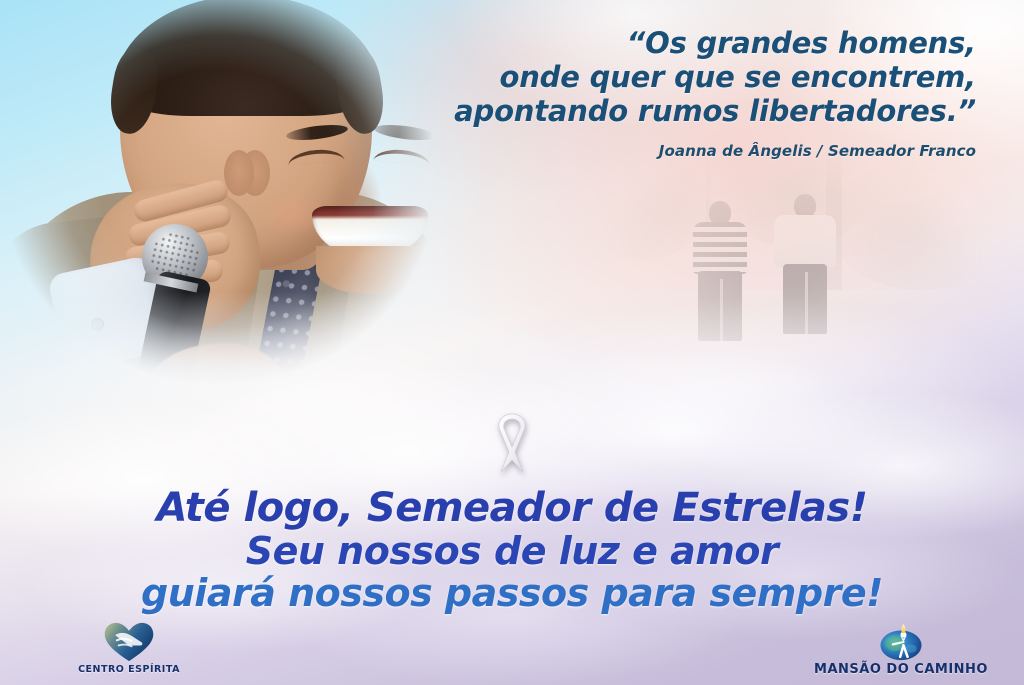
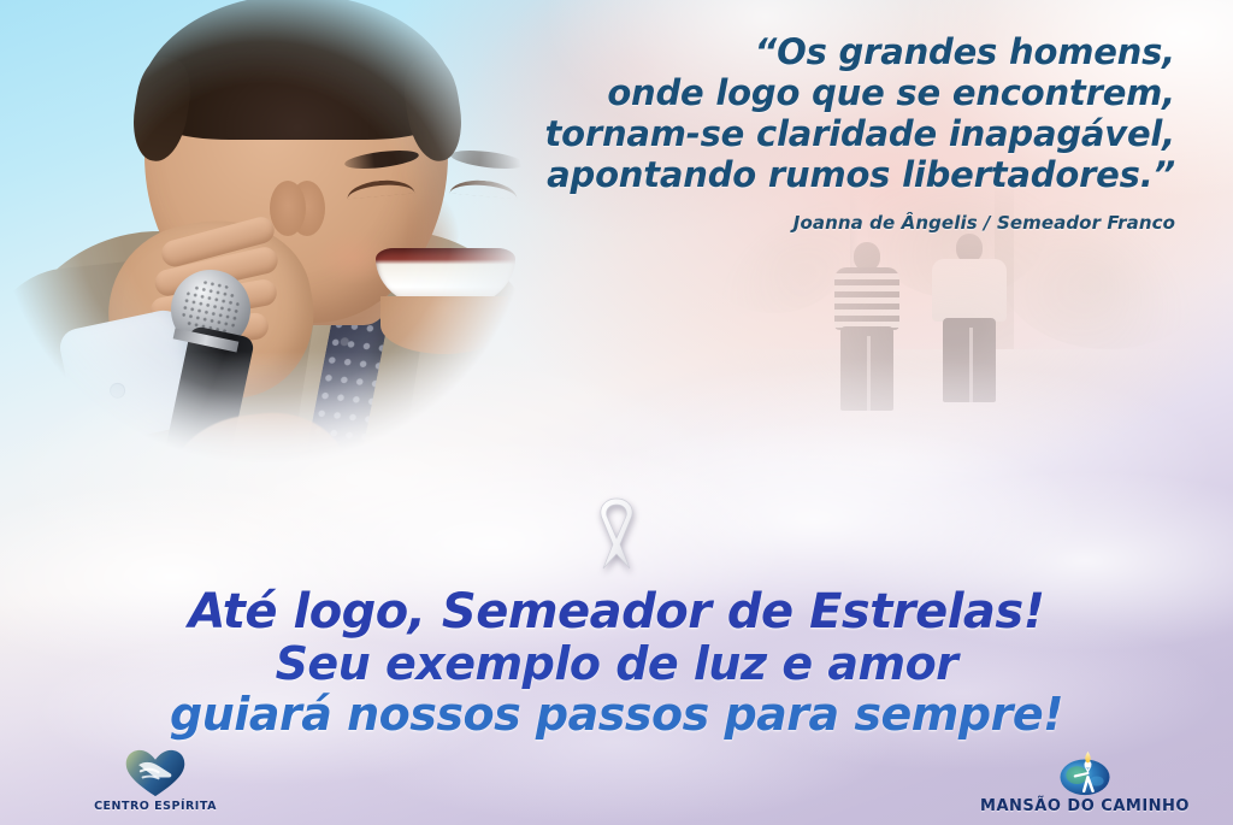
  “Os grandes homens,
- onde quer que se encontrem,
+ onde logo que se encontrem,
+ tornam-se claridade inapagável,
  apontando rumos libertadores.”
  Joanna de Ângelis / Semeador Franco
  Até logo, Semeador de Estrelas!
- Seu nossos de luz e amor
+ Seu exemplo de luz e amor
  guiará nossos passos para sempre!
  CENTRO ESPÍRITA
  MANSÃO DO CAMINHO
